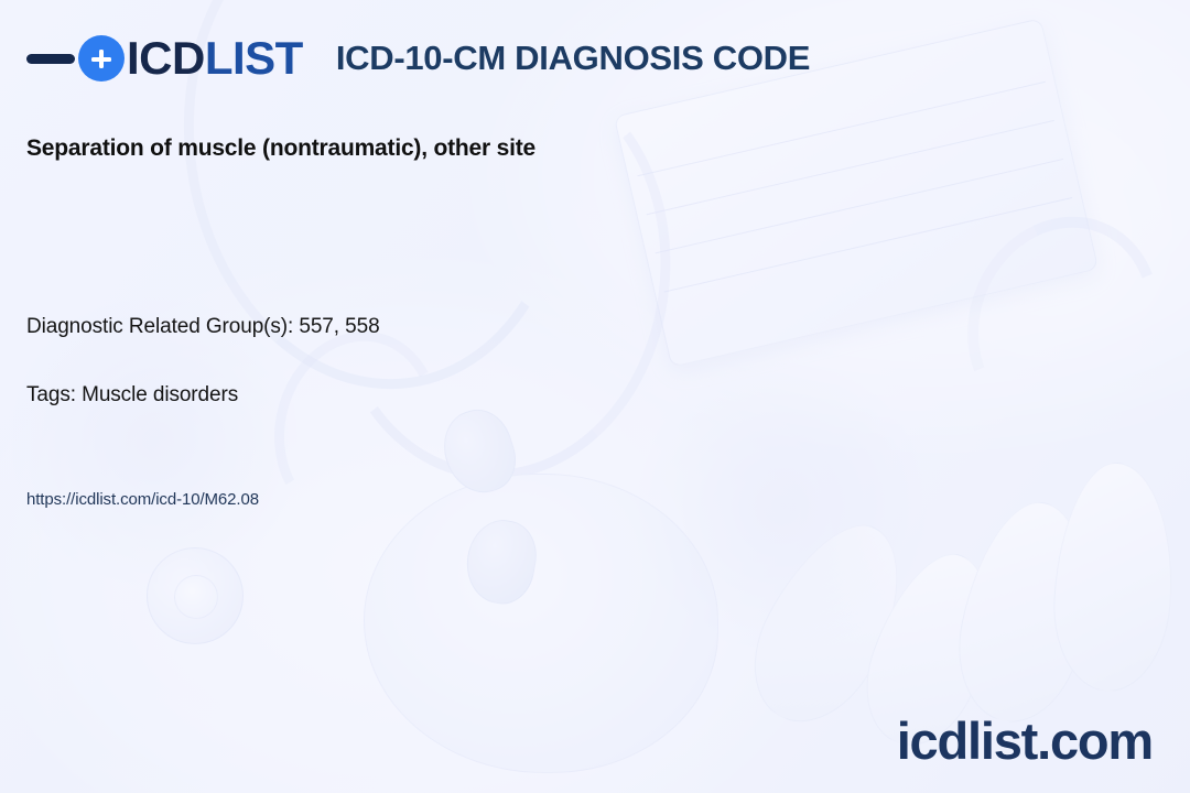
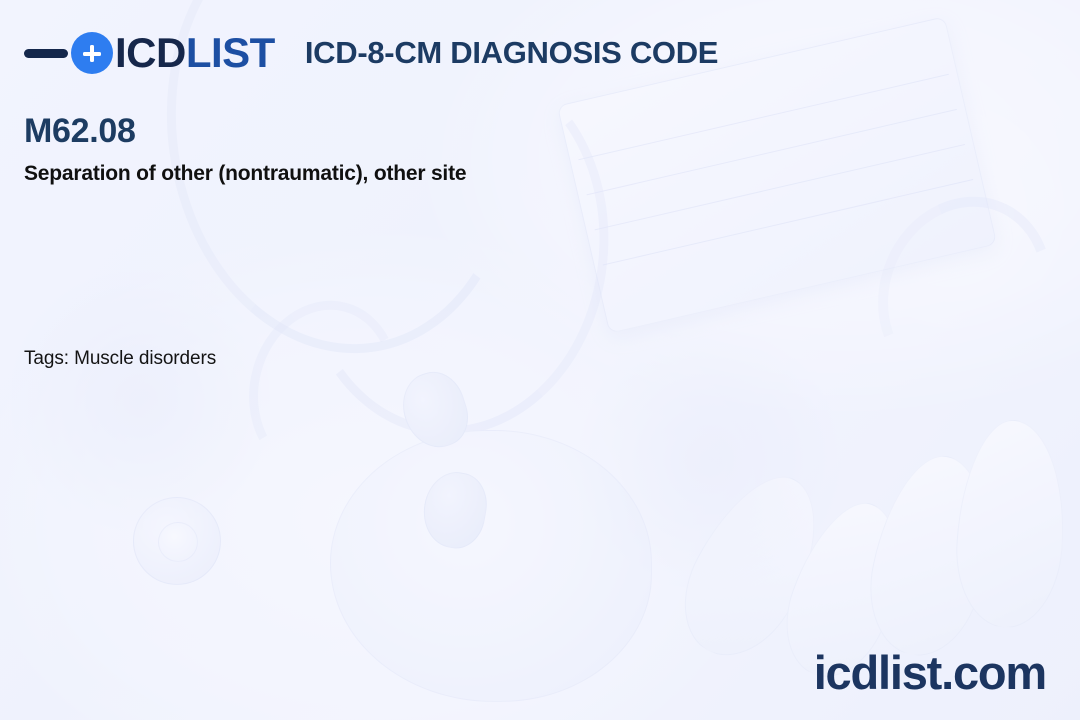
  ICDLIST
- ICD-10-CM DIAGNOSIS CODE
+ ICD-8-CM DIAGNOSIS CODE
+ M62.08
- Separation of muscle (nontraumatic), other site
+ Separation of other (nontraumatic), other site
- Diagnostic Related Group(s): 557, 558
  Tags: Muscle disorders
- https://icdlist.com/icd-10/M62.08
  icdlist.com
